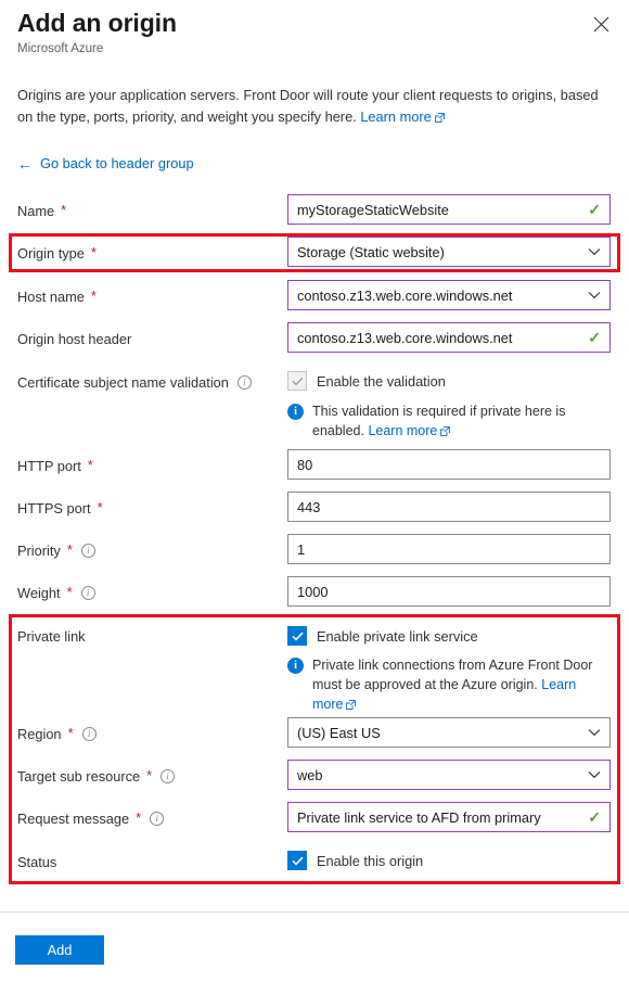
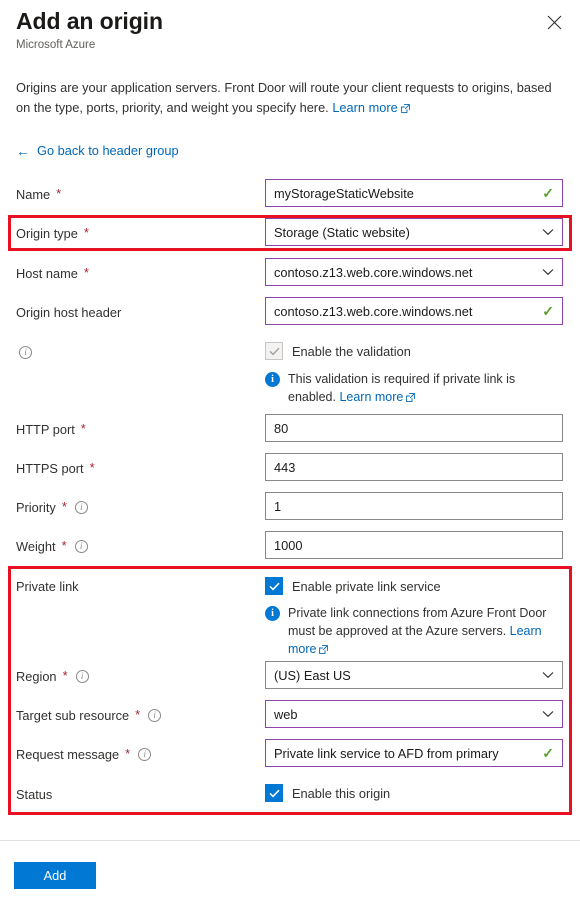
  Add an origin
  Microsoft Azure
  Origins are your application servers. Front Door will route your client requests to origins, based on the type, ports, priority, and weight you specify here. Learn more
  ←
  Go back to header group
  Name
  *
  myStorageStaticWebsite
  ✓
  Origin type
  *
  Storage (Static website)
  Host name
  *
  contoso.z13.web.core.windows.net
  Origin host header
  contoso.z13.web.core.windows.net
  ✓
- Certificate subject name validation
  i
  Enable the validation
  i
- This validation is required if private here is enabled. Learn more
+ This validation is required if private link is enabled. Learn more
  HTTP port
  *
  80
  HTTPS port
  *
  443
  Priority
  *
  i
  1
  Weight
  *
  i
  1000
  Private link
  Enable private link service
  i
- Private link connections from Azure Front Door must be approved at the Azure origin. Learn more
+ Private link connections from Azure Front Door must be approved at the Azure servers. Learn more
  Region
  *
  i
  (US) East US
  Target sub resource
  *
  i
  web
  Request message
  *
  i
  Private link service to AFD from primary
  ✓
  Status
  Enable this origin
  Add
